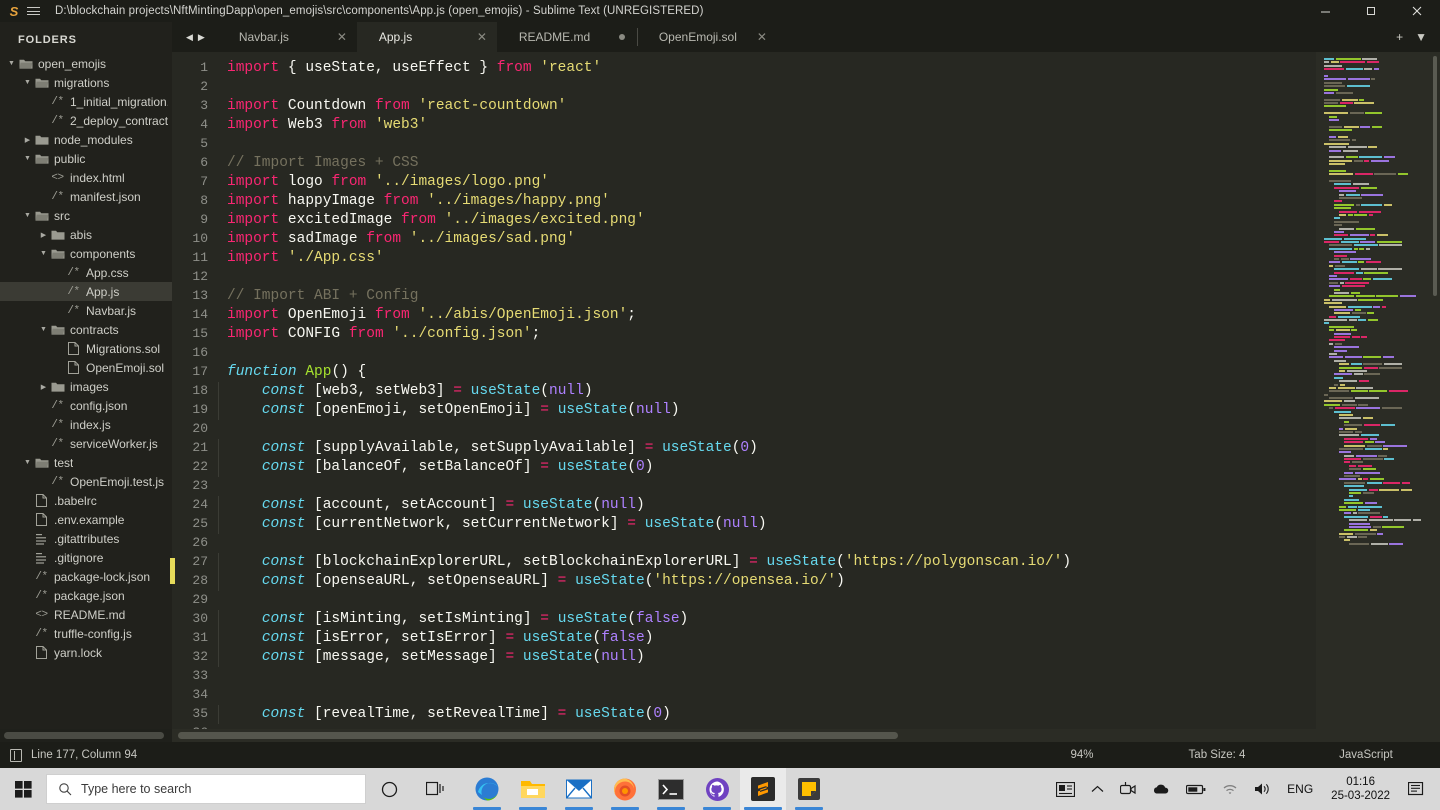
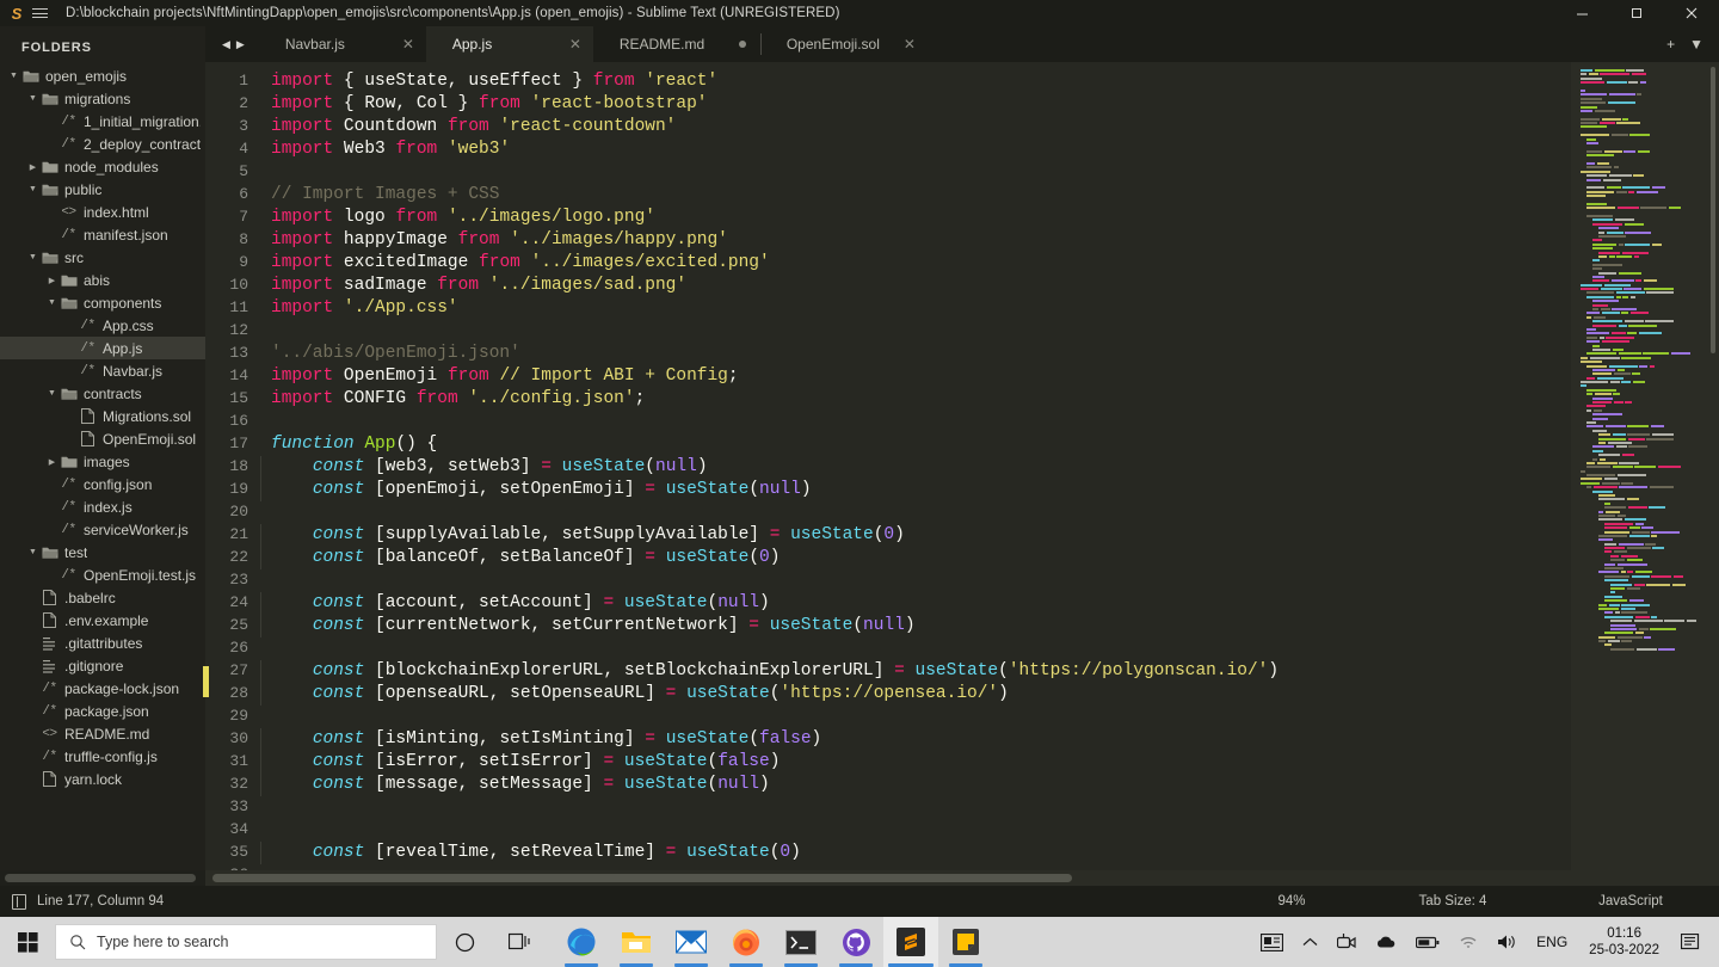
  S
  D:\blockchain projects\NftMintingDapp\open_emojis\src\components\App.js (open_emojis) - Sublime Text (UNREGISTERED)
  FOLDERS
  open_emojis
  migrations
  /*
  1_initial_migration
  /*
  2_deploy_contract
  node_modules
  public
  <>
  index.html
  /*
  manifest.json
  src
  abis
  components
  /*
  App.css
  /*
  App.js
  /*
  Navbar.js
  contracts
  Migrations.sol
  OpenEmoji.sol
  images
  /*
  config.json
  /*
  index.js
  /*
  serviceWorker.js
  test
  /*
  OpenEmoji.test.js
  .babelrc
  .env.example
  .gitattributes
  .gitignore
  /*
  package-lock.json
  /*
  package.json
  <>
  README.md
  /*
  truffle-config.js
  yarn.lock
  ◀
  ▶
  Navbar.js
  ✕
  App.js
  ✕
  README.md
  OpenEmoji.sol
  ✕
  +
  ▼
  1
  import { useState, useEffect } from 'react'
  2
+ import { Row, Col } from 'react-bootstrap'
  3
  import Countdown from 'react-countdown'
  4
  import Web3 from 'web3'
  5
  6
  // Import Images + CSS
  7
  import logo from '../images/logo.png'
  8
  import happyImage from '../images/happy.png'
  9
  import excitedImage from '../images/excited.png'
  10
  import sadImage from '../images/sad.png'
  11
  import './App.css'
  12
  13
- // Import ABI + Config
+ '../abis/OpenEmoji.json'
  14
- import OpenEmoji from '../abis/OpenEmoji.json';
+ import OpenEmoji from // Import ABI + Config;
  15
  import CONFIG from '../config.json';
  16
  17
  function App() {
  18
  const [web3, setWeb3] = useState(null)
  19
  const [openEmoji, setOpenEmoji] = useState(null)
  20
  21
  const [supplyAvailable, setSupplyAvailable] = useState(0)
  22
  const [balanceOf, setBalanceOf] = useState(0)
  23
  24
  const [account, setAccount] = useState(null)
  25
  const [currentNetwork, setCurrentNetwork] = useState(null)
  26
  27
  const [blockchainExplorerURL, setBlockchainExplorerURL] = useState('https://polygonscan.io/')
  28
  const [openseaURL, setOpenseaURL] = useState('https://opensea.io/')
  29
  30
  const [isMinting, setIsMinting] = useState(false)
  31
  const [isError, setIsError] = useState(false)
  32
  const [message, setMessage] = useState(null)
  33
  34
  35
  const [revealTime, setRevealTime] = useState(0)
  Line 177, Column 94
  94%
  Tab Size: 4
  JavaScript
  Type here to search
  ENG
  01:16
  25-03-2022
